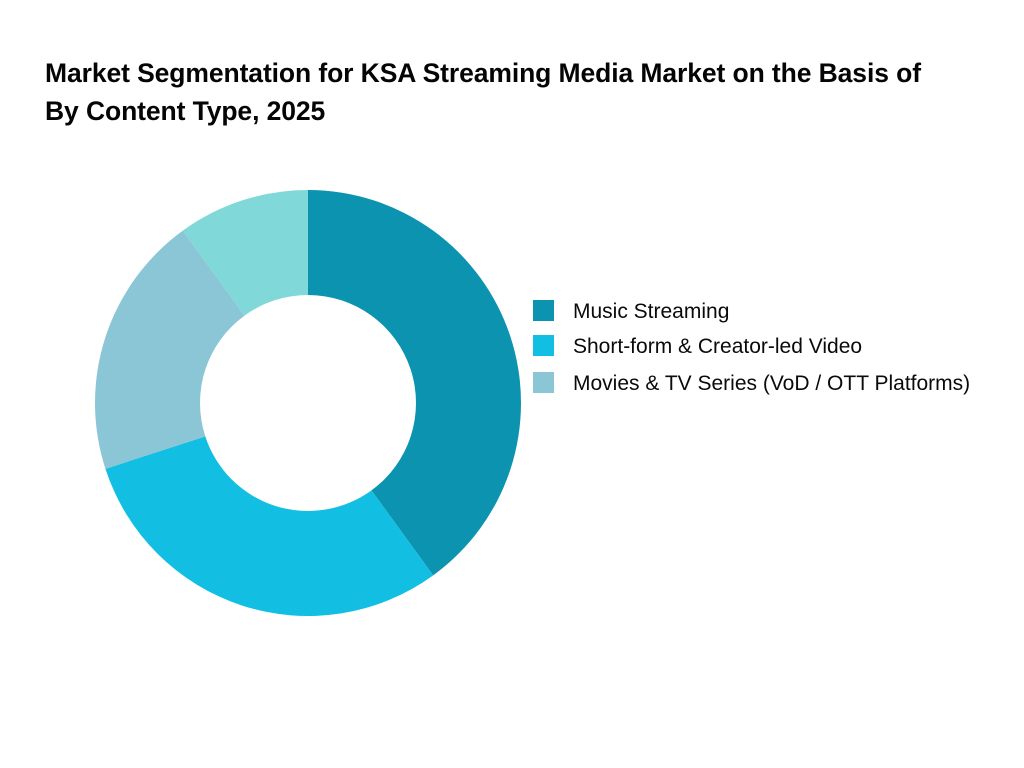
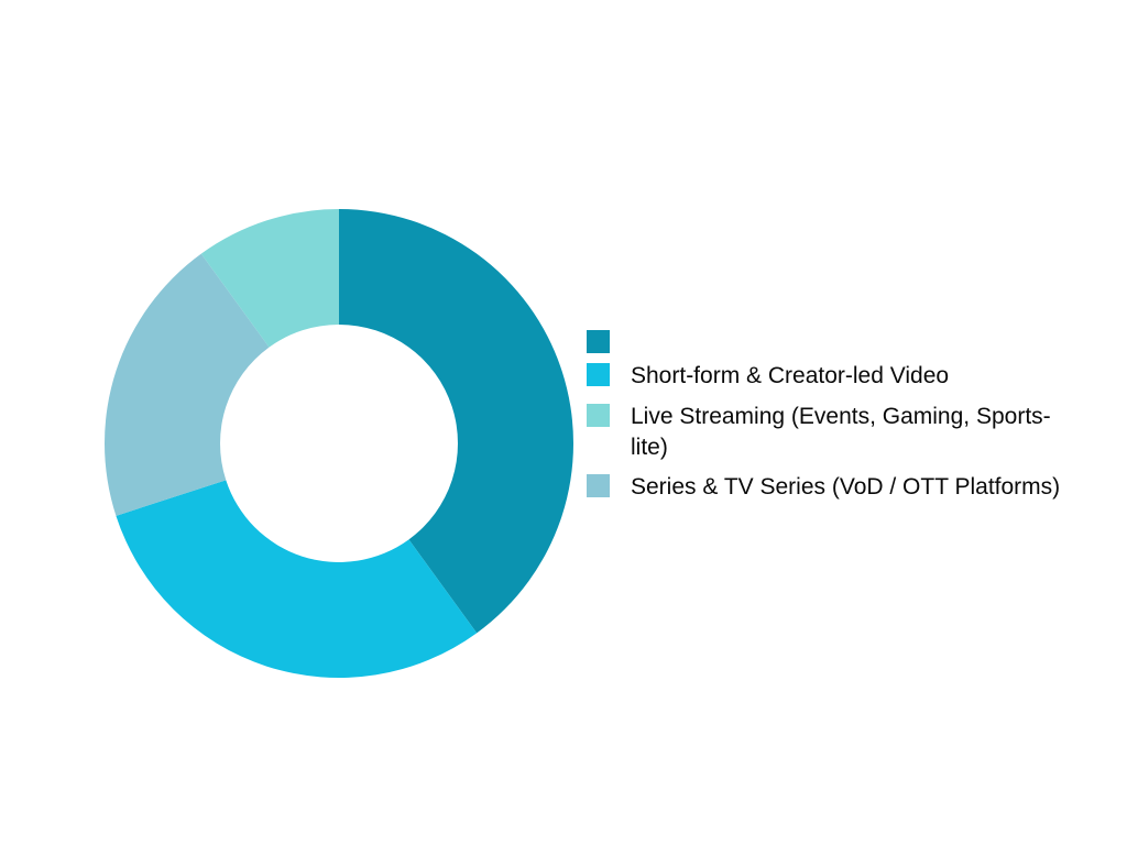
- Market Segmentation for KSA Streaming Media Market on the Basis of By Content Type, 2025
- Music Streaming
  Short-form & Creator-led Video
+ Live Streaming (Events, Gaming, Sports-lite)
- Movies & TV Series (VoD / OTT Platforms)
+ Series & TV Series (VoD / OTT Platforms)
